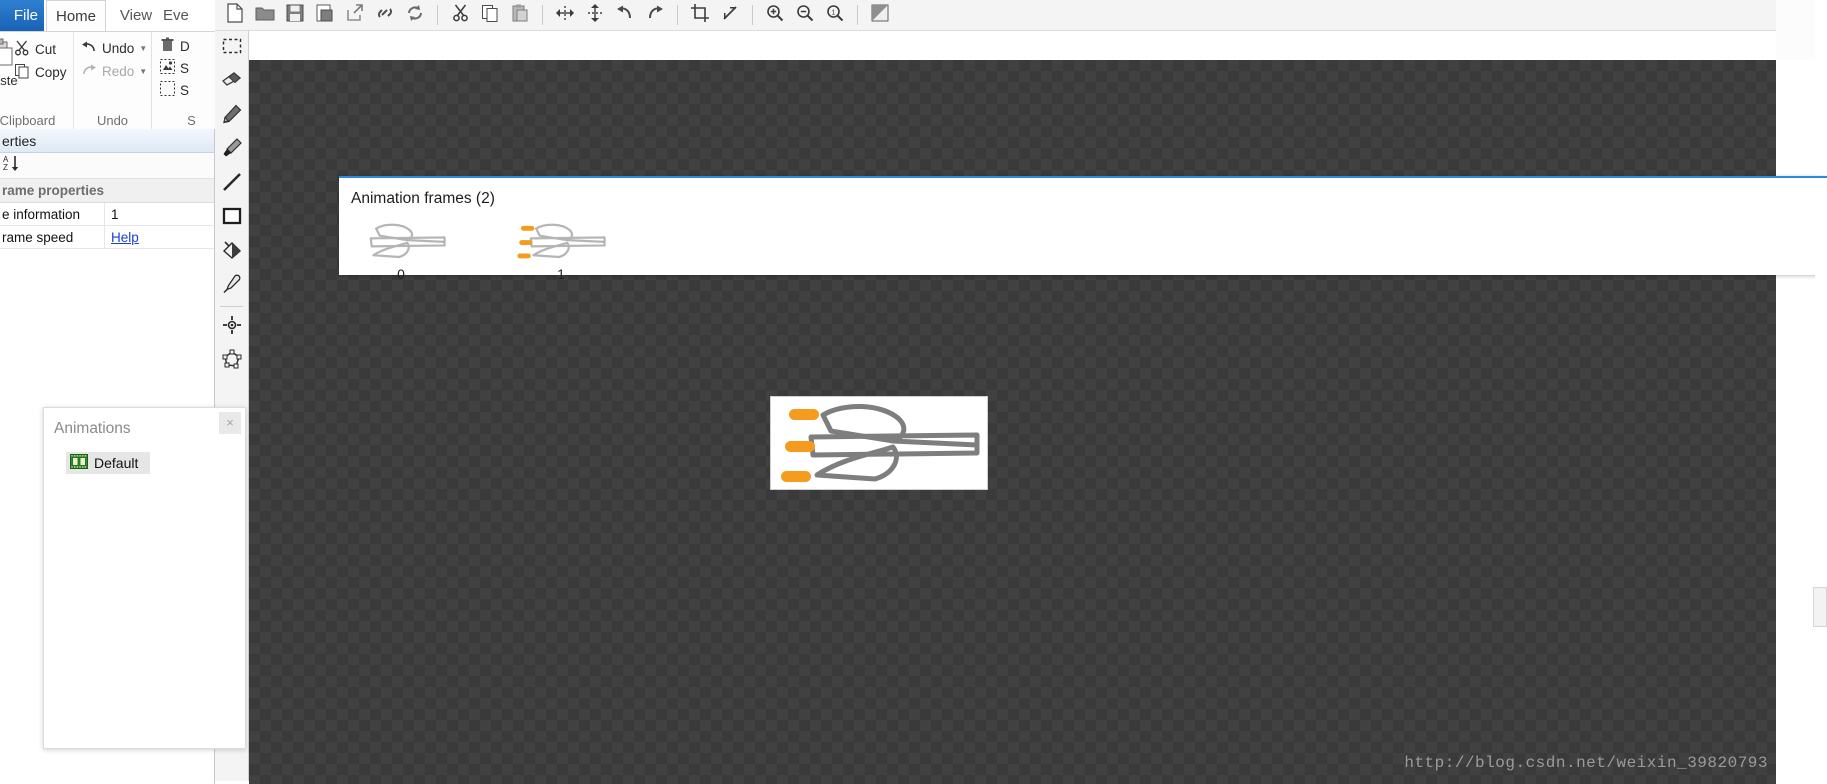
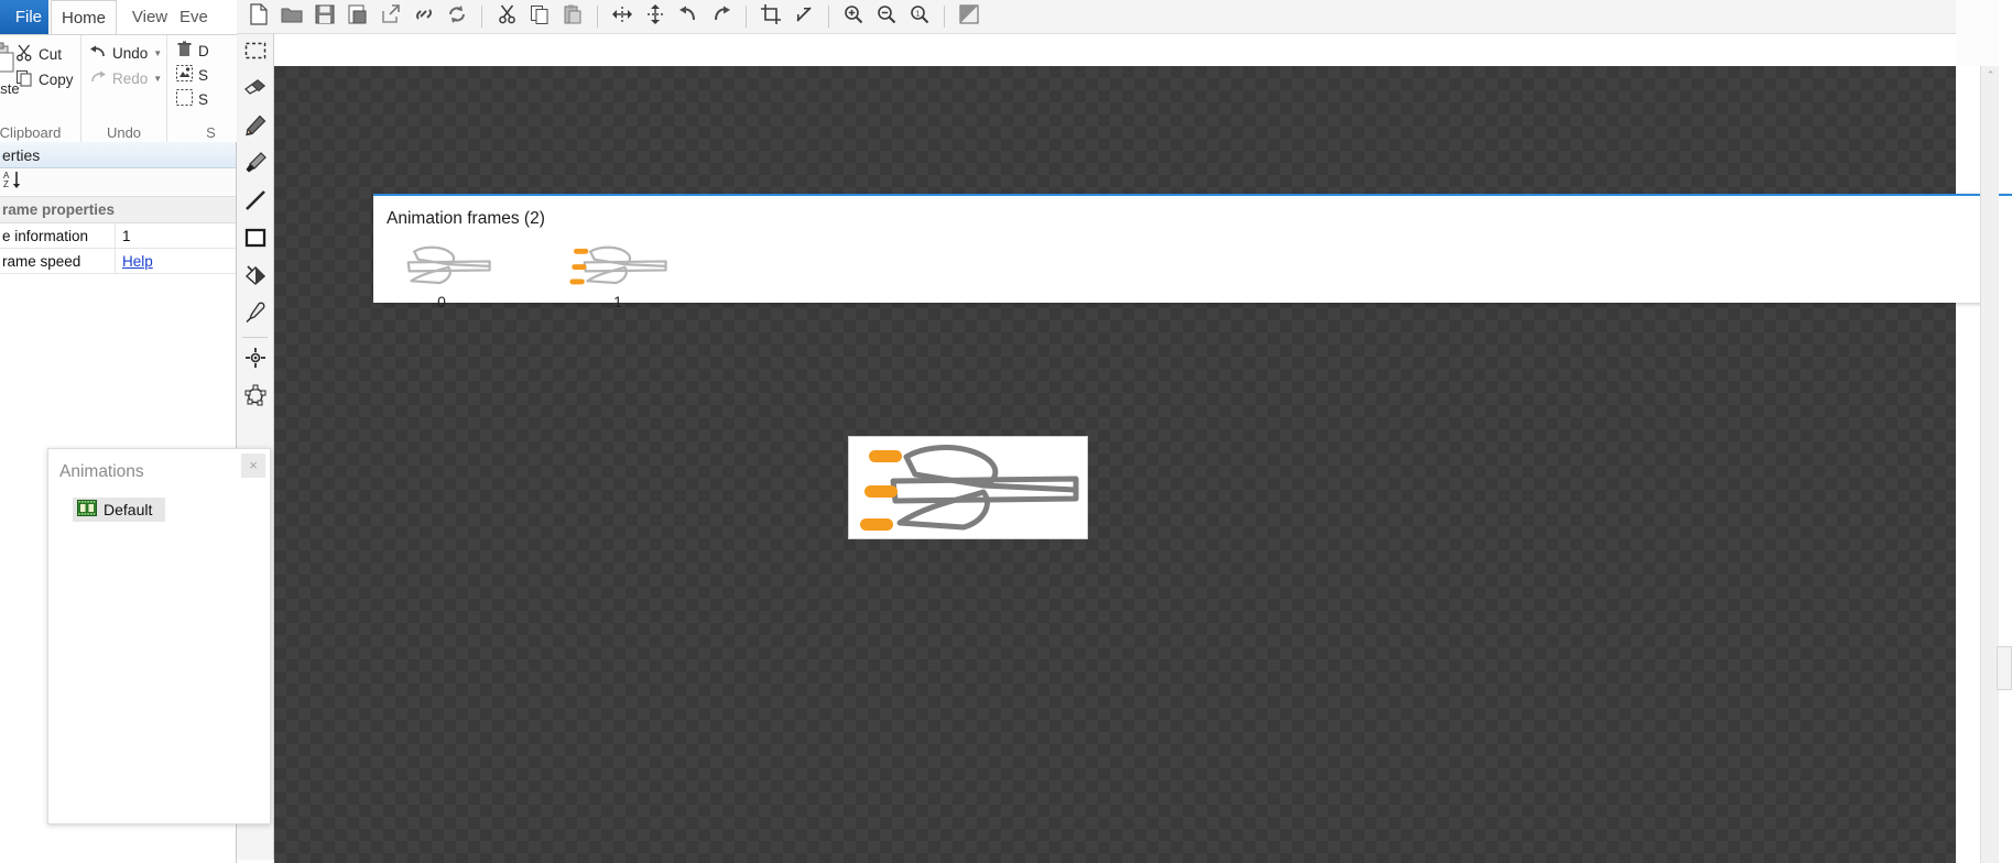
  File
  Home
  View
  Eve
  Cut
  Copy
  Clipboard
  Undo
  ▼
  Redo
  ▼
  Undo
  D
  S
  S
  S
  erties
  A
  Z
  rame properties
  e information
  1
  rame speed
  Help
- http://blog.csdn.net/weixin_39820793
  Animation frames (2)
  0
  1
  Animations
  ×
  Default
+ ⌃
